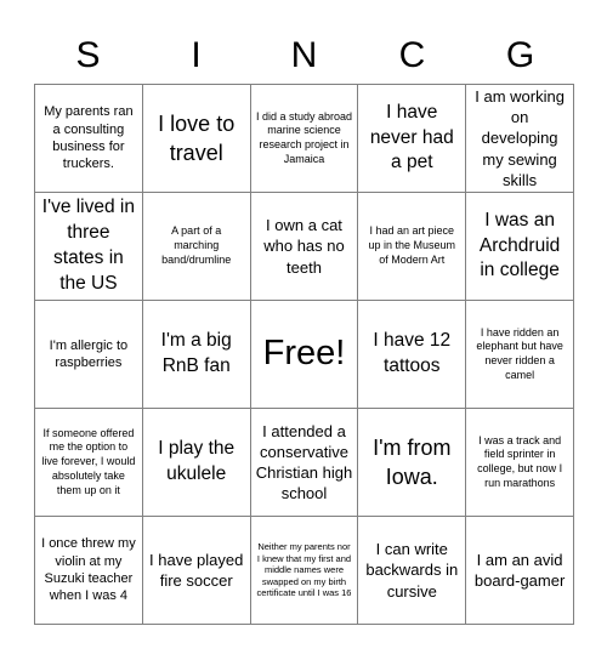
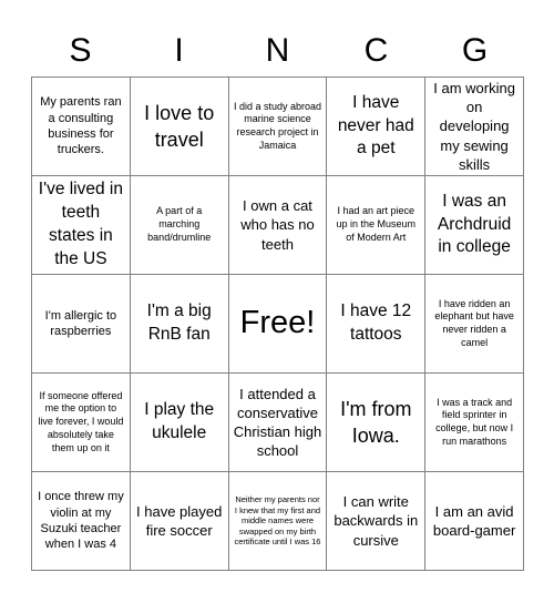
  S
  I
  N
  C
  G
  My parents ran a consulting business for truckers.
  I love to travel
  I did a study abroad marine science research project in Jamaica
  I have never had a pet
  I am working on developing my sewing skills
- I've lived in three states in the US
+ I've lived in teeth states in the US
  A part of a marching band/drumline
  I own a cat who has no teeth
  I had an art piece up in the Museum of Modern Art
  I was an Archdruid in college
  I'm allergic to raspberries
  I'm a big RnB fan
  Free!
  I have 12 tattoos
  I have ridden an elephant but have never ridden a camel
  If someone offered me the option to live forever, I would absolutely take them up on it
  I play the ukulele
  I attended a conservative Christian high school
  I'm from Iowa.
  I was a track and field sprinter in college, but now I run marathons
  I once threw my violin at my Suzuki teacher when I was 4
  I have played fire soccer
  Neither my parents nor I knew that my first and middle names were swapped on my birth certificate until I was 16
  I can write backwards in cursive
  I am an avid board-gamer
